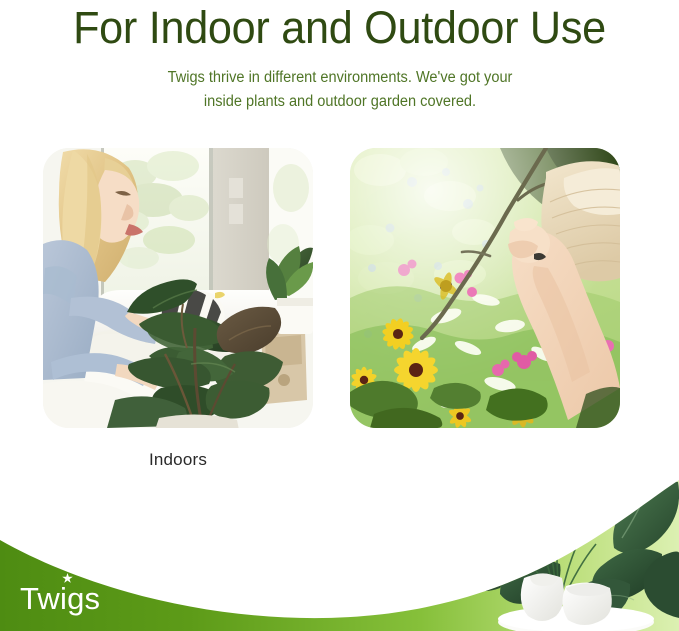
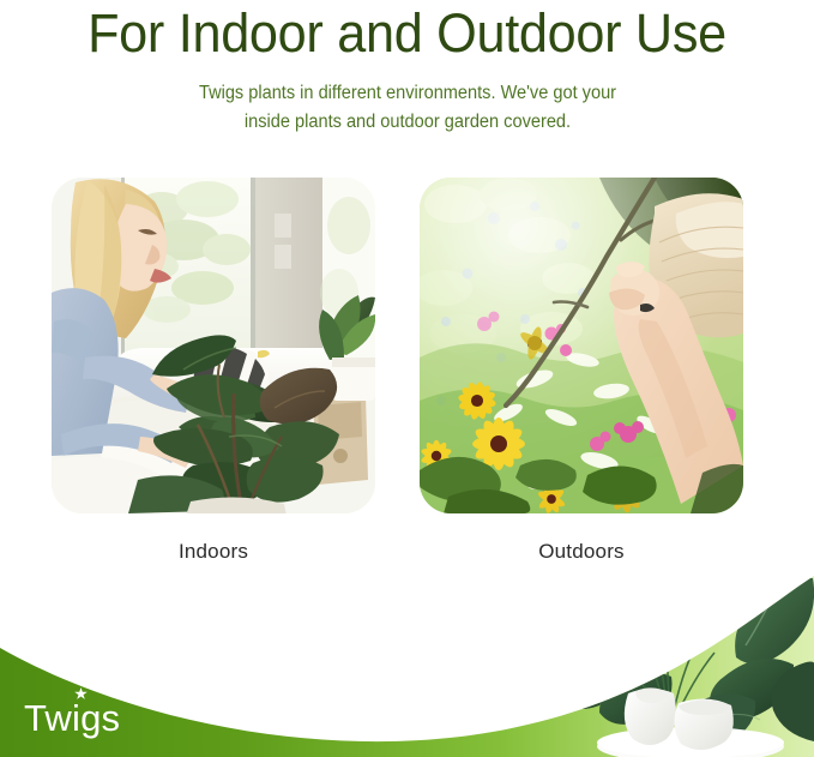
  For Indoor and Outdoor Use
- Twigs thrive in different environments. We've got your
+ Twigs plants in different environments. We've got your
  inside plants and outdoor garden covered.
  Indoors
+ Outdoors
  Twigs
